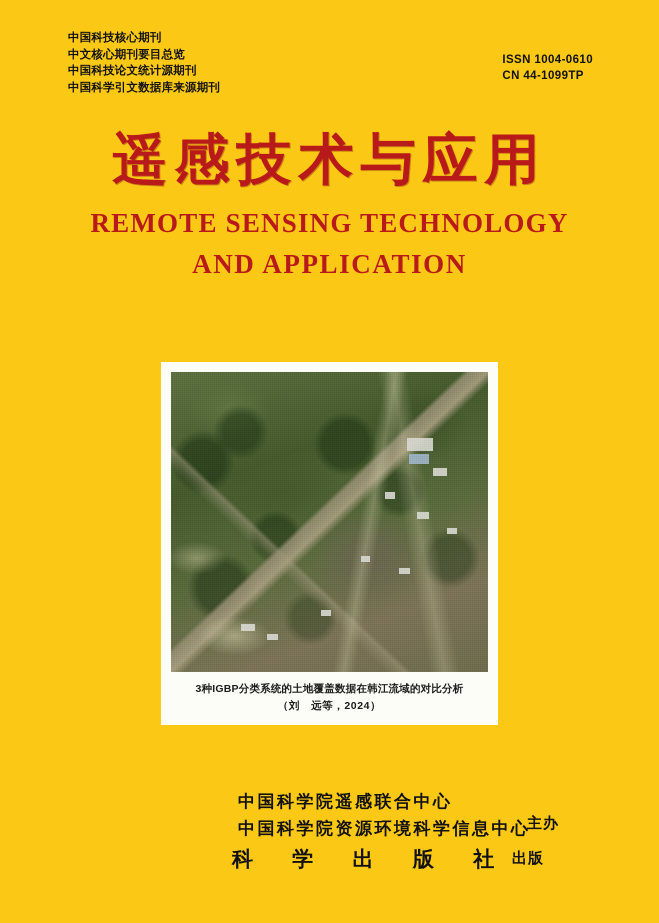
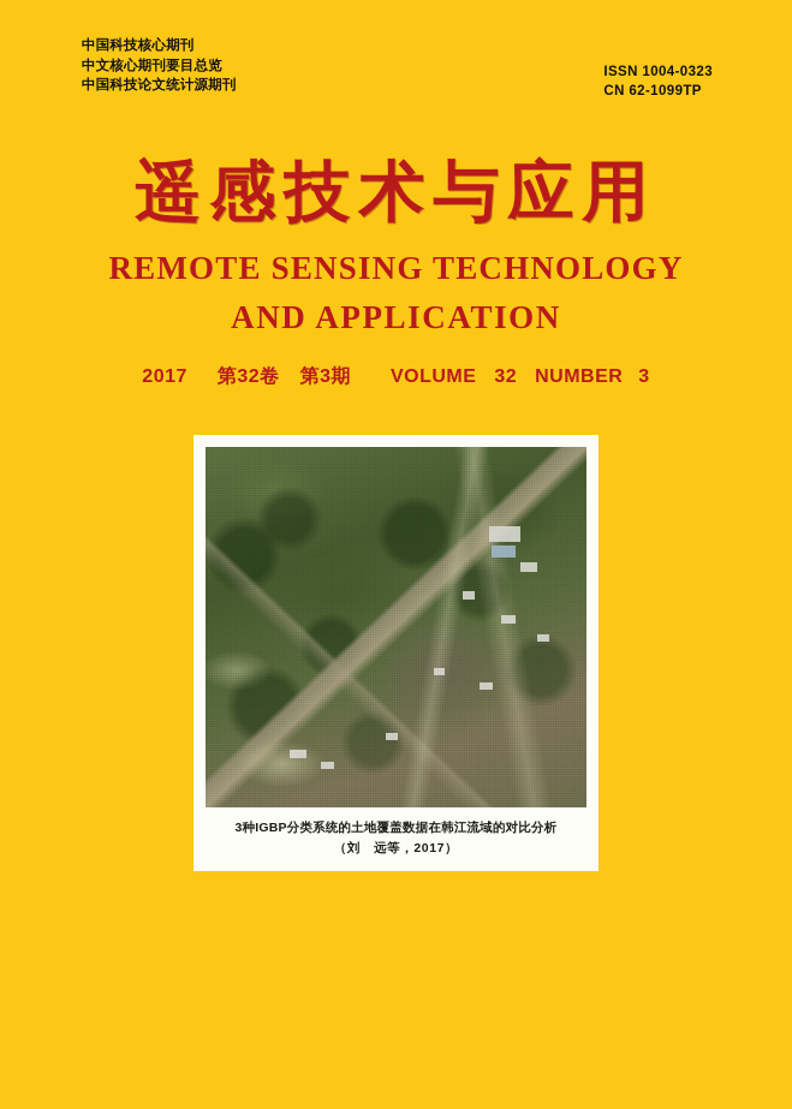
  中国科技核心期刊
  中文核心期刊要目总览
  中国科技论文统计源期刊
- 中国科学引文数据库来源期刊
- ISSN 1004-0610
+ ISSN 1004-0323
- CN 44-1099TP
+ CN 62-1099TP
  遥感技术与应用
  REMOTE SENSING TECHNOLOGY
  AND APPLICATION
+ 2017 第32卷 第3期 VOLUME 32 NUMBER 3
  3种IGBP分类系统的土地覆盖数据在韩江流域的对比分析
- （刘 远等，2024）
+ （刘 远等，2017）
- 中国科学院遥感联合中心
- 中国科学院资源环境科学信息中心
- 主办
- 科 学 出 版 社
- 出版
